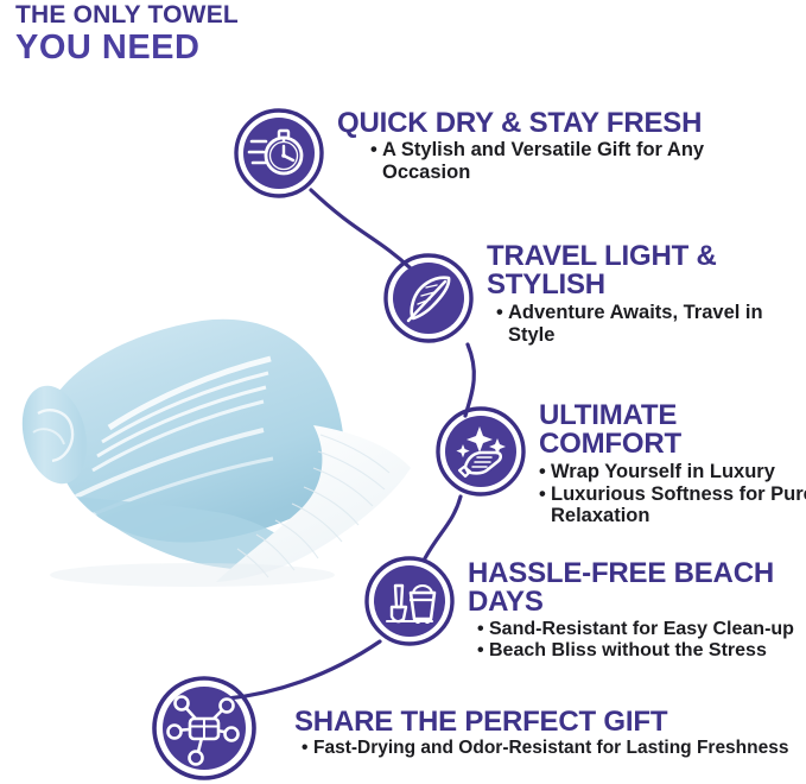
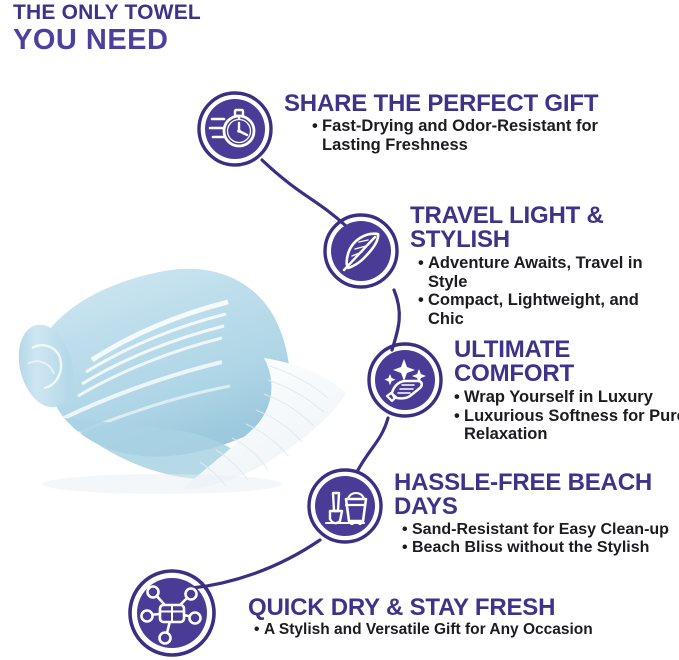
  THE ONLY TOWEL
  YOU NEED
- QUICK DRY & STAY FRESH
+ SHARE THE PERFECT GIFT
- A Stylish and Versatile Gift for Any Occasion
+ Fast-Drying and Odor-Resistant for Lasting Freshness
  TRAVEL LIGHT & STYLISH
  Adventure Awaits, Travel in Style
+ Compact, Lightweight, and Chic
  ULTIMATE COMFORT
  Wrap Yourself in Luxury
  Luxurious Softness for Pur Relaxation
  HASSLE-FREE BEACH DAYS
  Sand-Resistant for Easy Clean-up
- Beach Bliss without the Stress
+ Beach Bliss without the Stylish
- SHARE THE PERFECT GIFT
+ QUICK DRY & STAY FRESH
- Fast-Drying and Odor-Resistant for Lasting Freshness
+ A Stylish and Versatile Gift for Any Occasion
